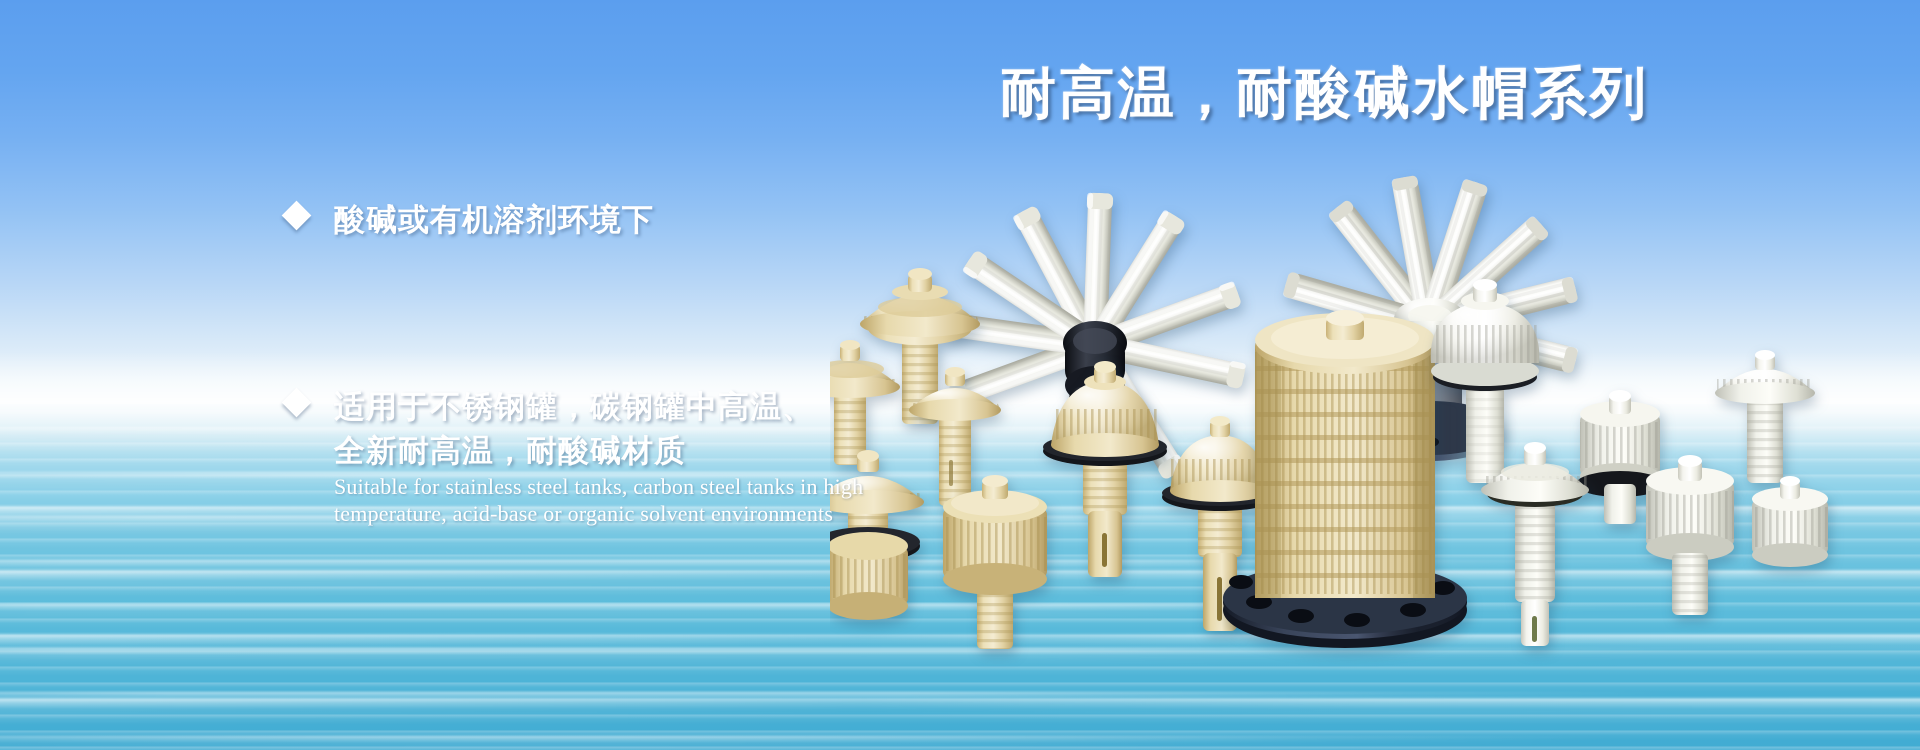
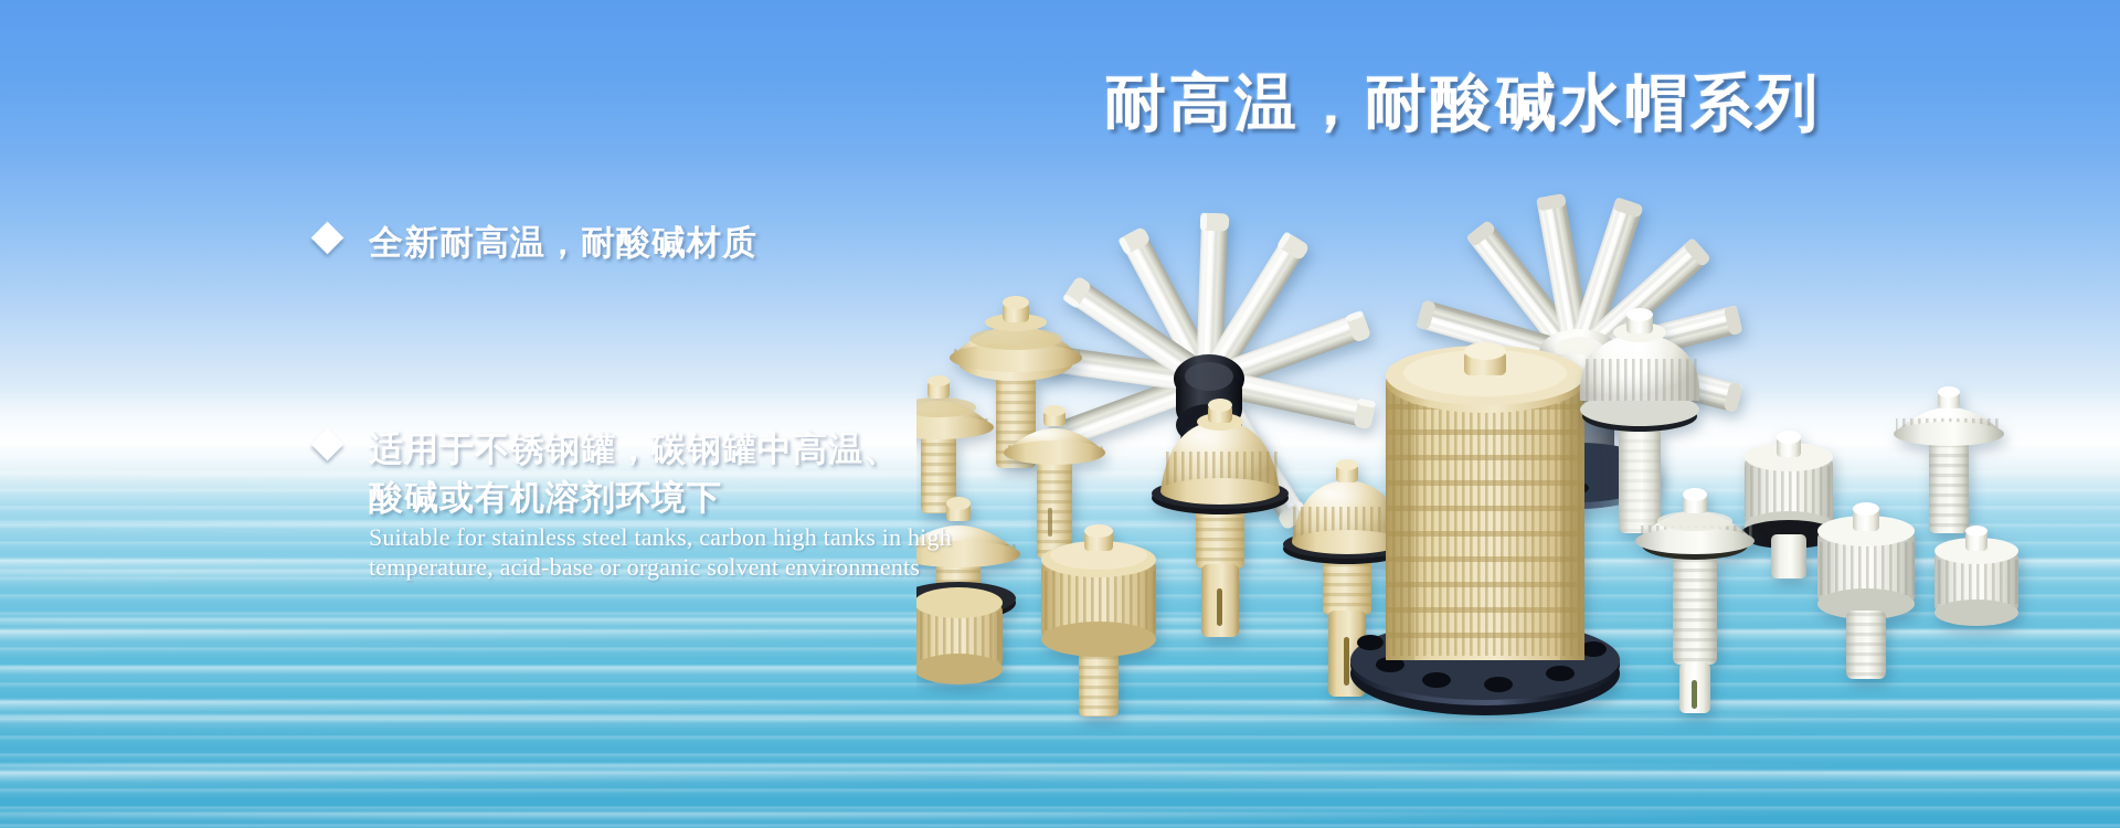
  耐高温，耐酸碱水帽系列
- 酸碱或有机溶剂环境下
+ 全新耐高温，耐酸碱材质
  适用于不锈钢罐，碳钢罐中高温、
- 全新耐高温，耐酸碱材质
+ 酸碱或有机溶剂环境下
- Suitable for stainless steel tanks, carbon steel tanks in high
+ Suitable for stainless steel tanks, carbon high tanks in high
  temperature, acid-base or organic solvent environments
